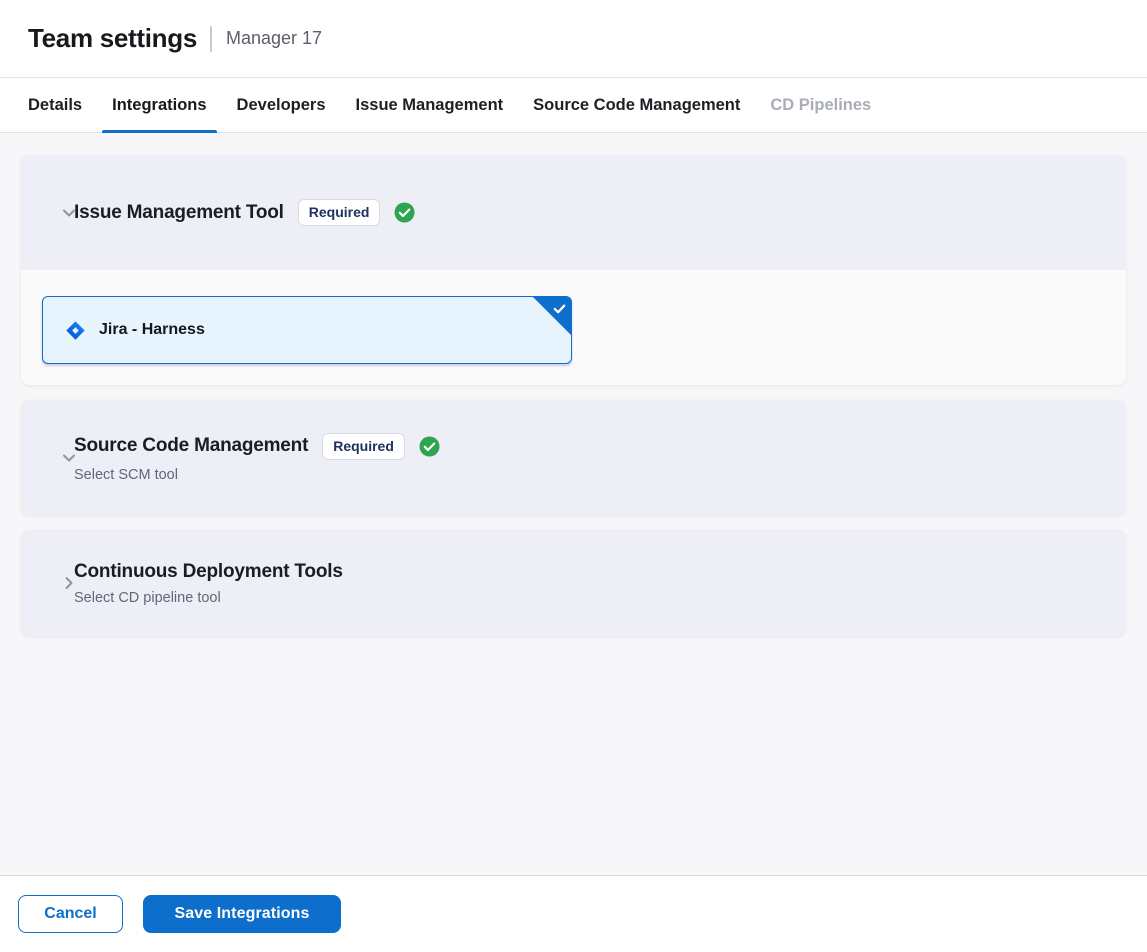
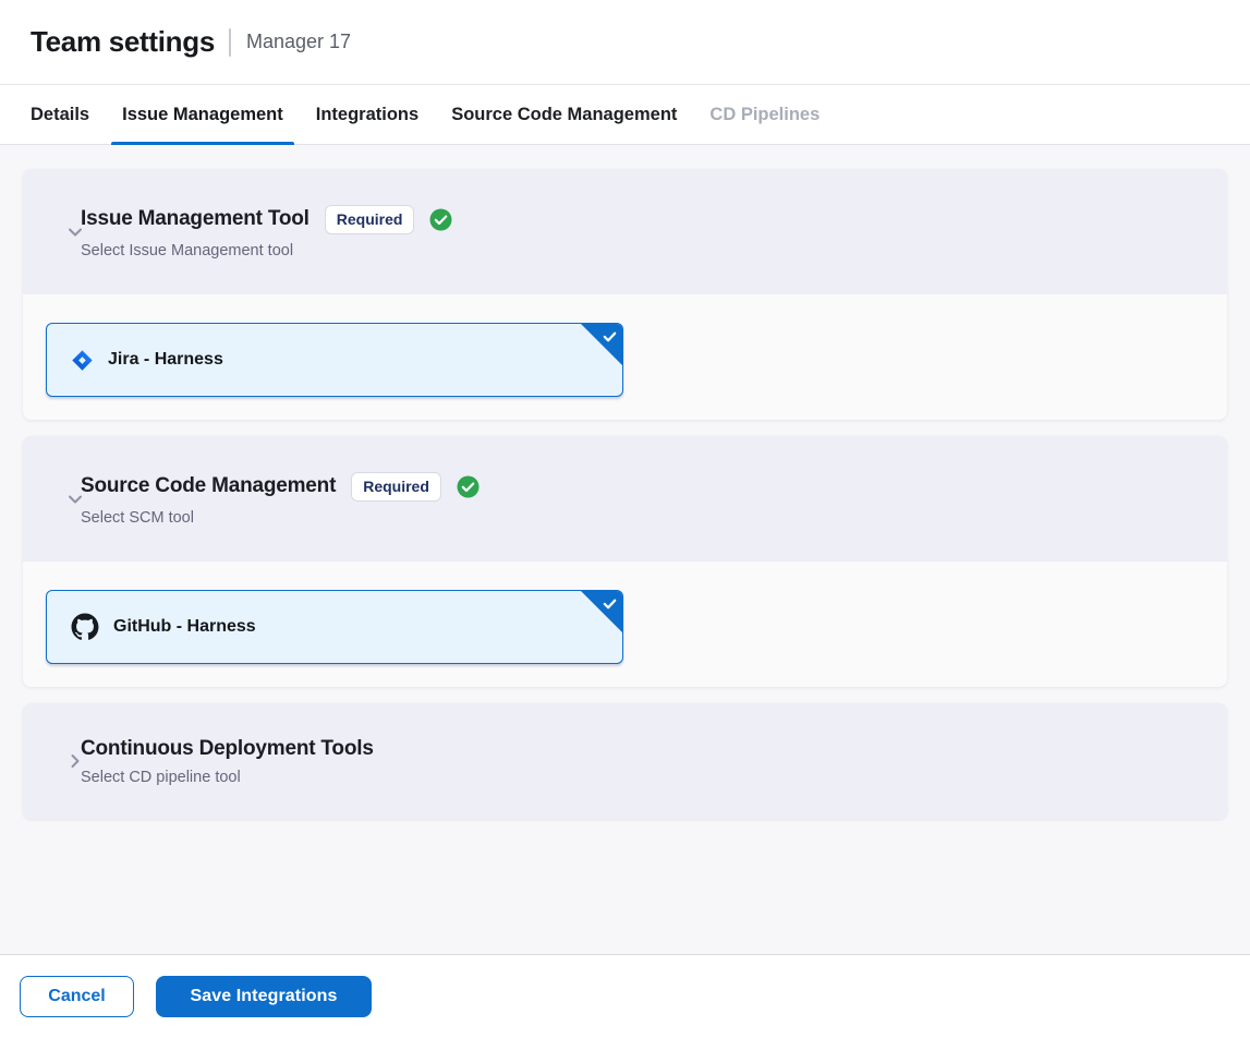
  Team settings
  Manager 17
  Details
- Integrations
+ Issue Management
- Developers
- Issue Management
+ Integrations
  Source Code Management
  CD Pipelines
  Issue Management Tool
  Required
+ Select Issue Management tool
  Jira - Harness
  Source Code Management
  Required
  Select SCM tool
+ GitHub - Harness
  Continuous Deployment Tools
  Select CD pipeline tool
  Cancel
  Save Integrations
